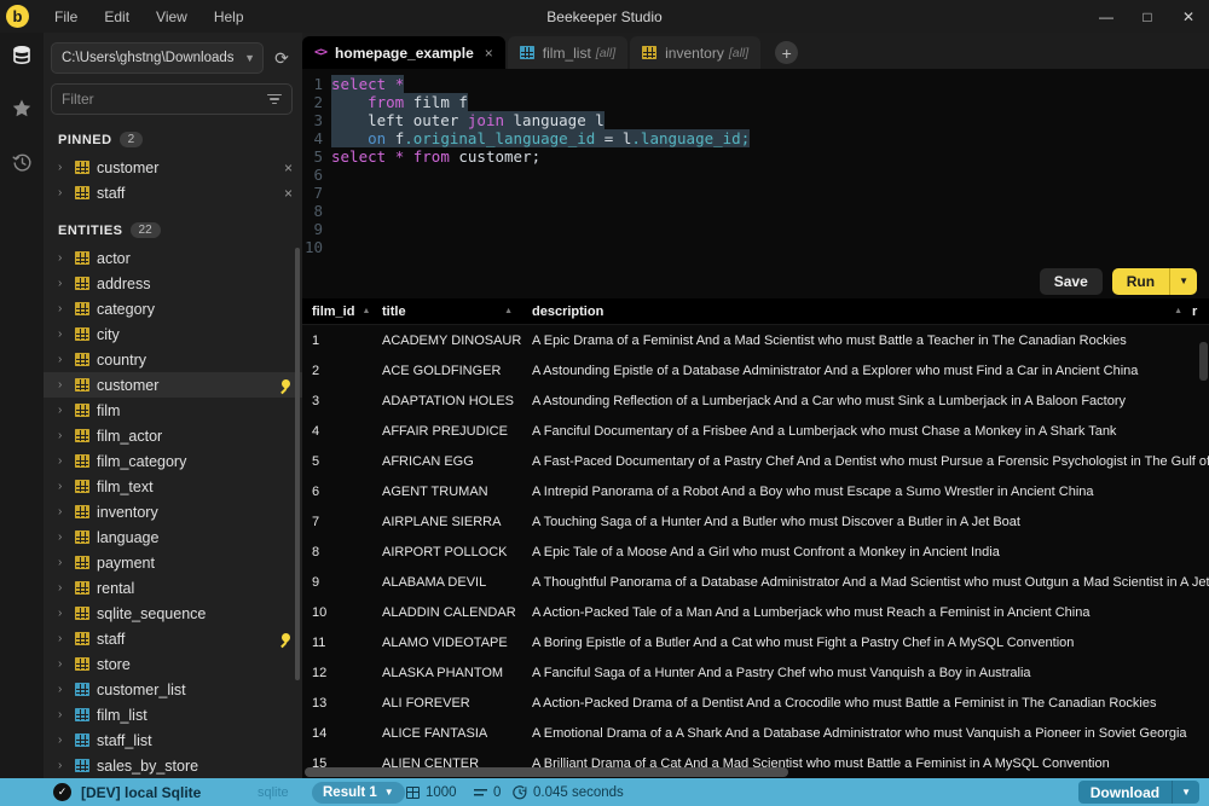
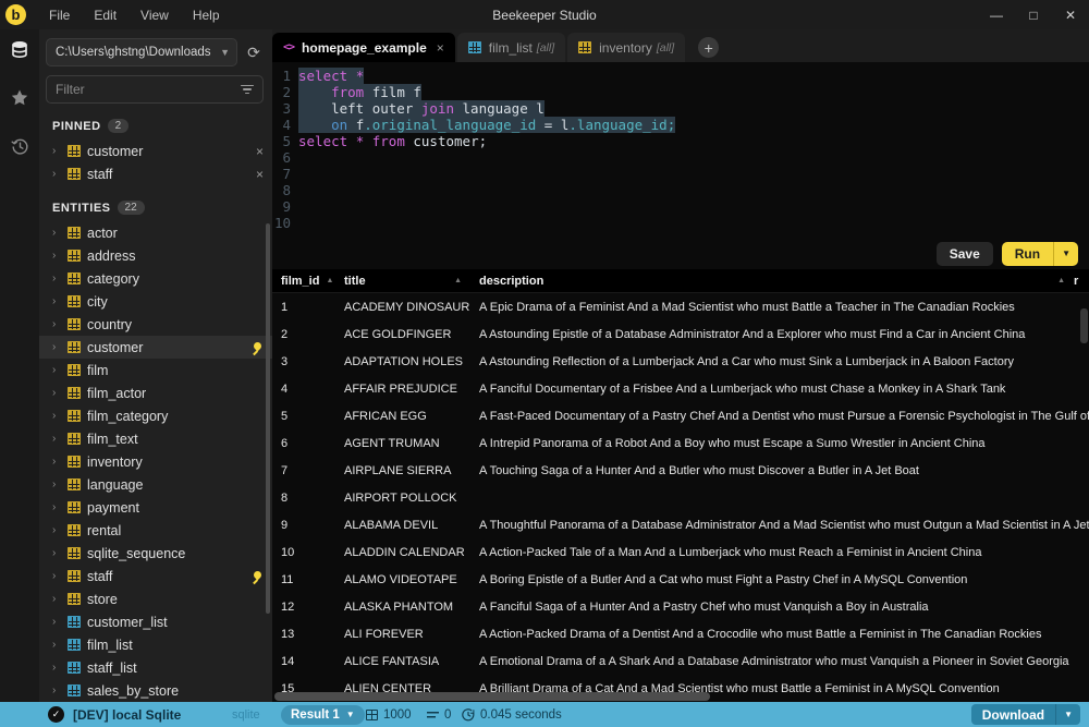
  b
  File
  Edit
  View
  Help
  Beekeeper Studio
  —
  □
  ✕
  C:\Users\ghstng\Downloads
  ▼
  ⟳
  Filter
  PINNED
  2
  ›
  customer
  ×
  ›
  staff
  ×
  ENTITIES
  22
  ›
  actor
  ›
  address
  ›
  category
  ›
  city
  ›
  country
  ›
  customer
  ›
  film
  ›
  film_actor
  ›
  film_category
  ›
  film_text
  ›
  inventory
  ›
  language
  ›
  payment
  ›
  rental
  ›
  sqlite_sequence
  ›
  staff
  ›
  store
  ›
  customer_list
  ›
  film_list
  ›
  staff_list
  ›
  sales_by_store
  <>
  homepage_example
  ×
  film_list
  [all]
  inventory
  [all]
  +
  1
  select *
  2
  from film f
  3
  left outer join language l
  4
  on f.original_language_id = l.language_id;
  5
  select * from customer;
  6
  7
  8
  9
  10
  Save
  Run
  ▼
  film_id
  title
  description
  r
  1
  ACADEMY DINOSAUR
  A Epic Drama of a Feminist And a Mad Scientist who must Battle a Teacher in The Canadian Rockies
  2
  ACE GOLDFINGER
  A Astounding Epistle of a Database Administrator And a Explorer who must Find a Car in Ancient China
  3
  ADAPTATION HOLES
  A Astounding Reflection of a Lumberjack And a Car who must Sink a Lumberjack in A Baloon Factory
  4
  AFFAIR PREJUDICE
  A Fanciful Documentary of a Frisbee And a Lumberjack who must Chase a Monkey in A Shark Tank
  5
  AFRICAN EGG
  A Fast-Paced Documentary of a Pastry Chef And a Dentist who must Pursue a Forensic Psychologist in The Gulf o
  6
  AGENT TRUMAN
  A Intrepid Panorama of a Robot And a Boy who must Escape a Sumo Wrestler in Ancient China
  7
  AIRPLANE SIERRA
  A Touching Saga of a Hunter And a Butler who must Discover a Butler in A Jet Boat
  8
  AIRPORT POLLOCK
- A Epic Tale of a Moose And a Girl who must Confront a Monkey in Ancient India
  9
  ALABAMA DEVIL
  A Thoughtful Panorama of a Database Administrator And a Mad Scientist who must Outgun a Mad Scientist in A Jet
  10
  ALADDIN CALENDAR
  A Action-Packed Tale of a Man And a Lumberjack who must Reach a Feminist in Ancient China
  11
  ALAMO VIDEOTAPE
  A Boring Epistle of a Butler And a Cat who must Fight a Pastry Chef in A MySQL Convention
  12
  ALASKA PHANTOM
  A Fanciful Saga of a Hunter And a Pastry Chef who must Vanquish a Boy in Australia
  13
  ALI FOREVER
  A Action-Packed Drama of a Dentist And a Crocodile who must Battle a Feminist in The Canadian Rockies
  14
  ALICE FANTASIA
  A Emotional Drama of a A Shark And a Database Administrator who must Vanquish a Pioneer in Soviet Georgia
  15
  ALIEN CENTER
  A Brilliant Drama of a Cat And a Mad Scientist who must Battle a Feminist in A MySQL Convention
  ✓
  [DEV] local Sqlite
  sqlite
  Result 1
  ▼
  1000
  0
  0.045 seconds
  Download
  ▼
